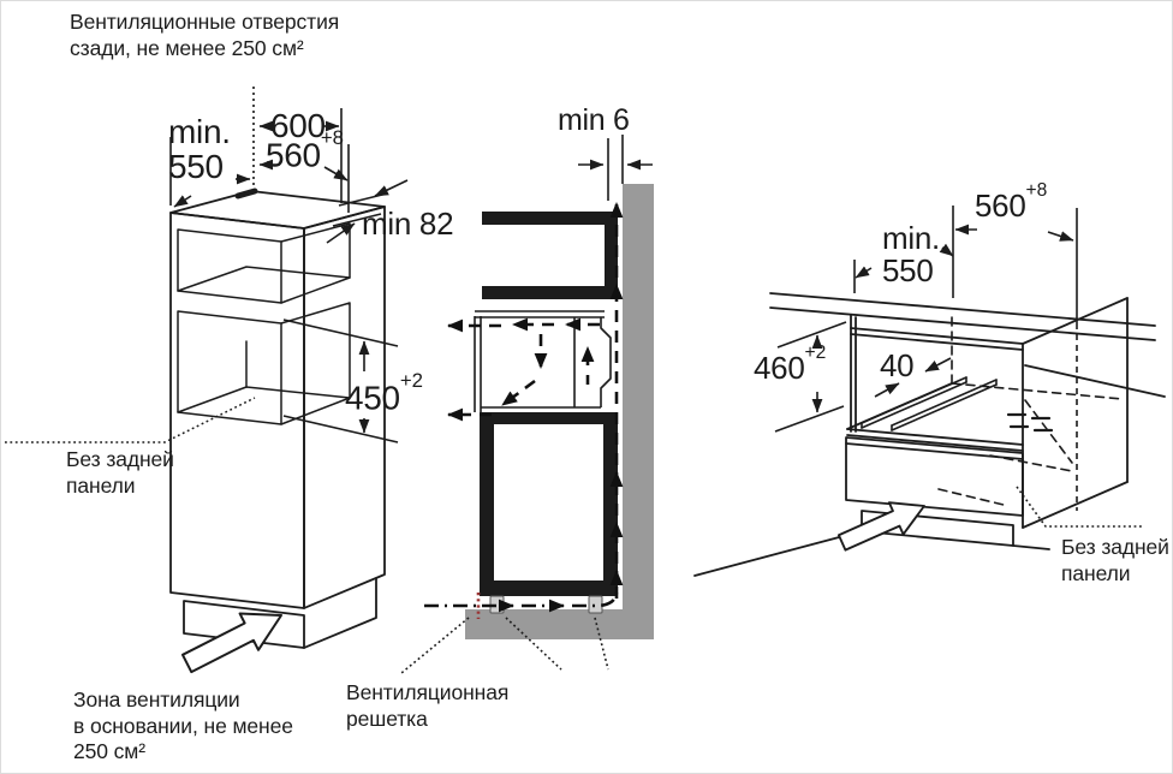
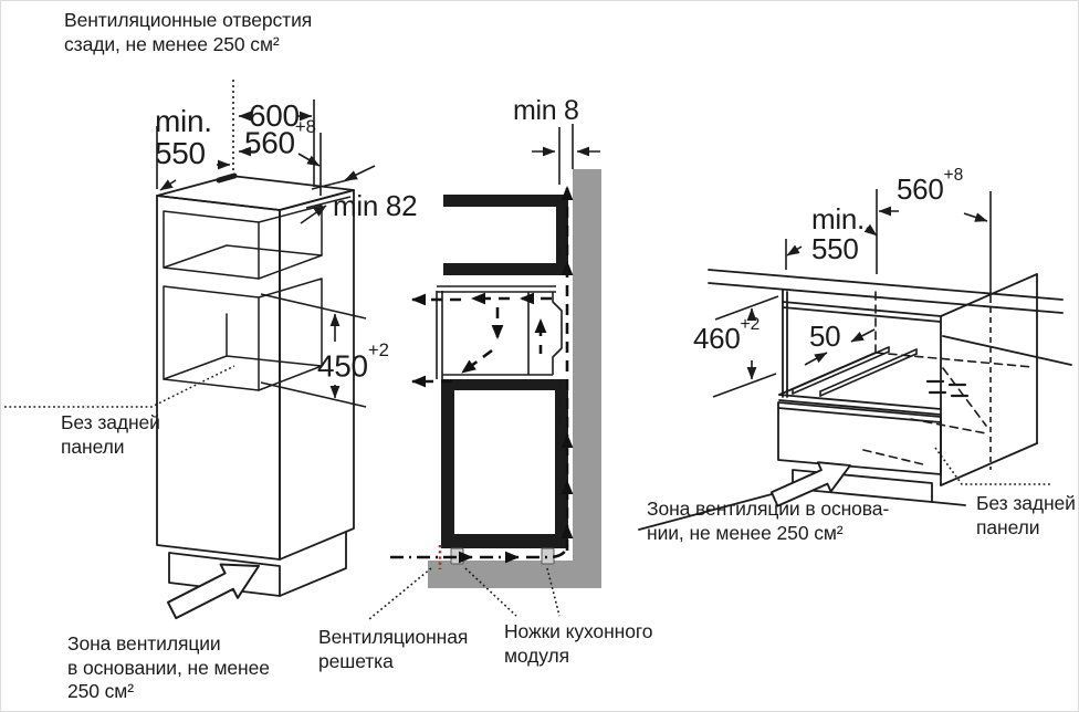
  Вентиляционные отверстия
  сзади, не менее 250 см²
  Без задней
  панели
  Зона вентиляции
  в основании, не менее
  250 см²
  Вентиляционная
  решетка
+ Ножки кухонного
+ модуля
+ Зона вентиляции в основа-
+ нии, не менее 250 см²
  Без задней
  панели
  min.
  550
  600
  560+8
  min 82
  450+2
- min 6
+ min 8
  560+8
  min.
  550
  460+2
- 40
+ 50
